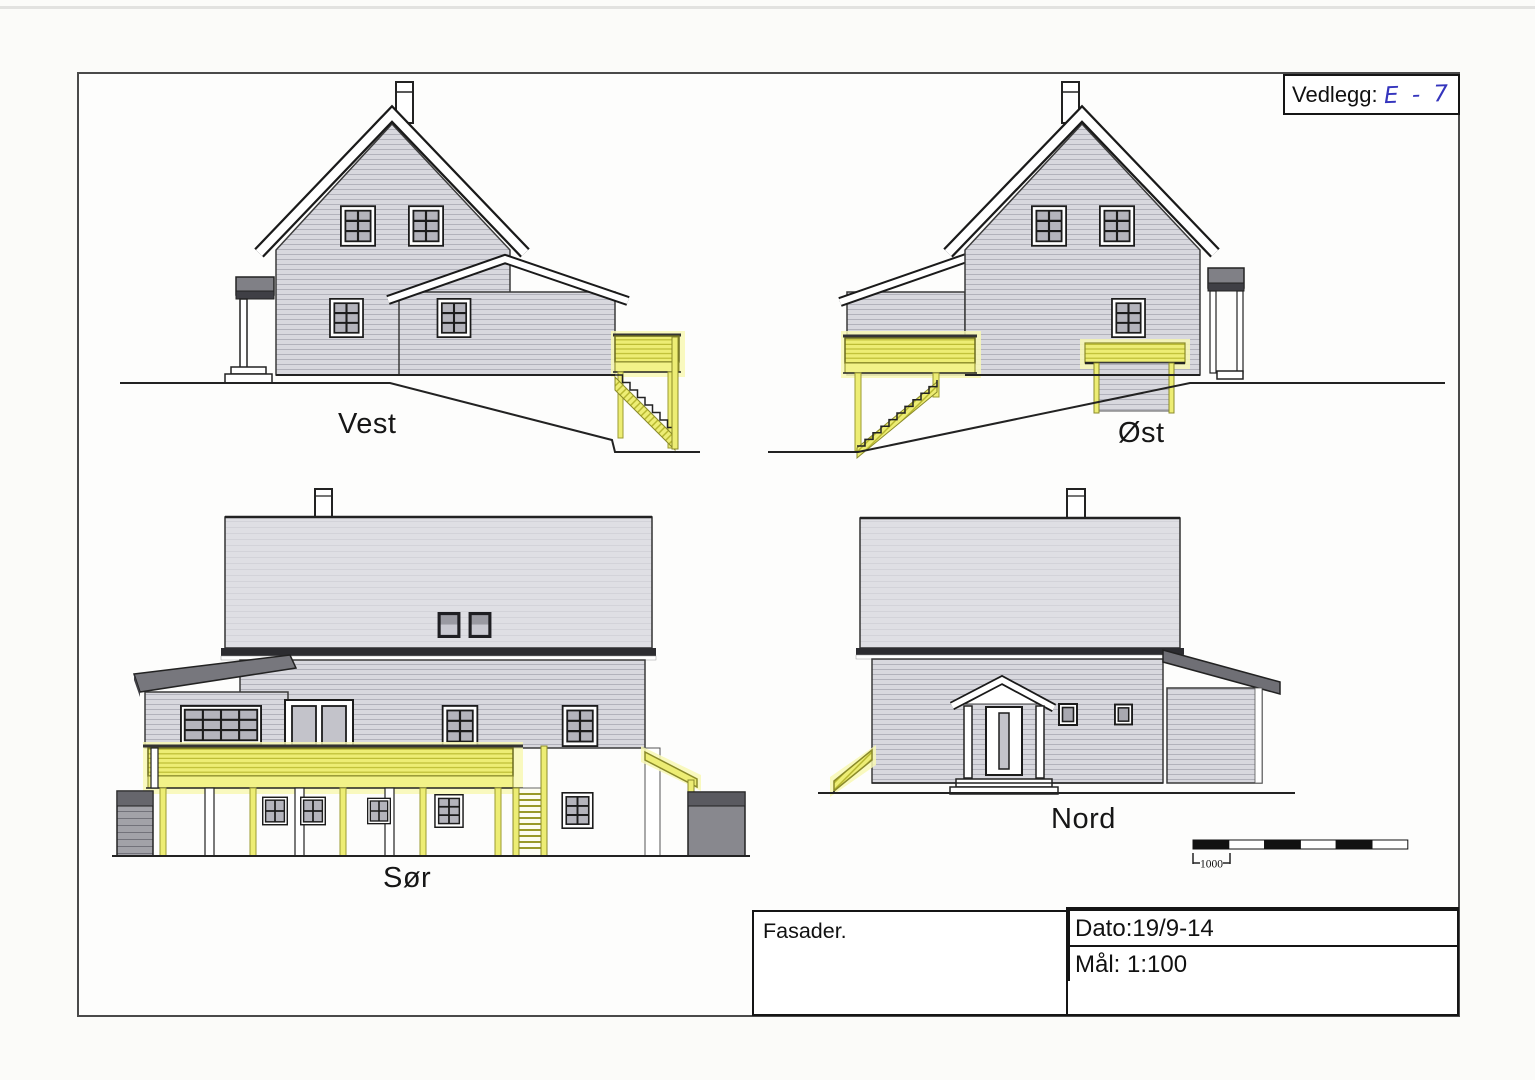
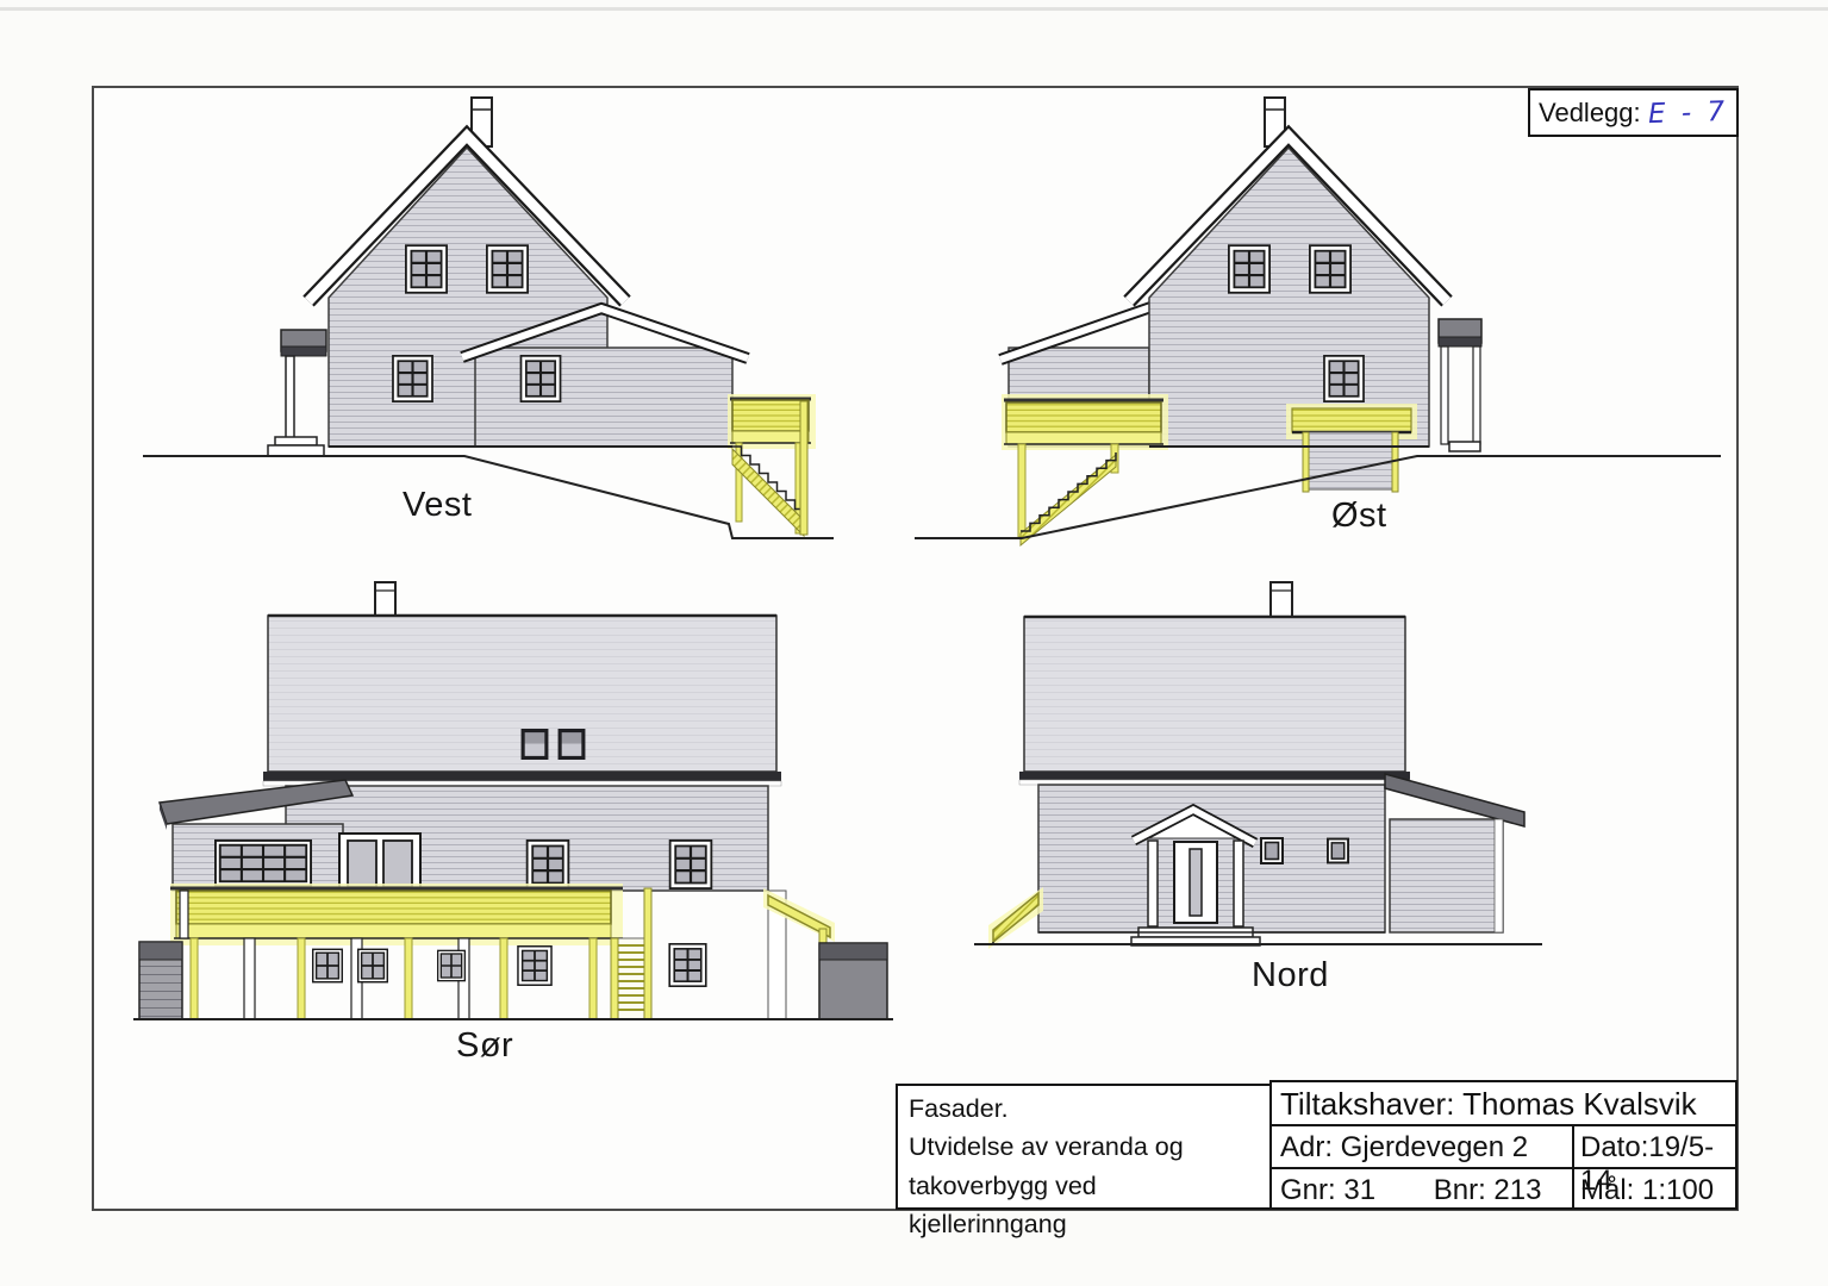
  Vest
  Øst
  Sør
  Nord
- 1000
  Vedlegg:
  Fasader.
+ Utvidelse av veranda og
+ takoverbygg ved kjellerinngang
+ Tiltakshaver: Thomas Kvalsvik
+ Adr: Gjerdevegen 2
- Dato:19/9-14
+ Dato:19/5-14
+ Gnr: 31 Bnr: 213
  Mål: 1:100
